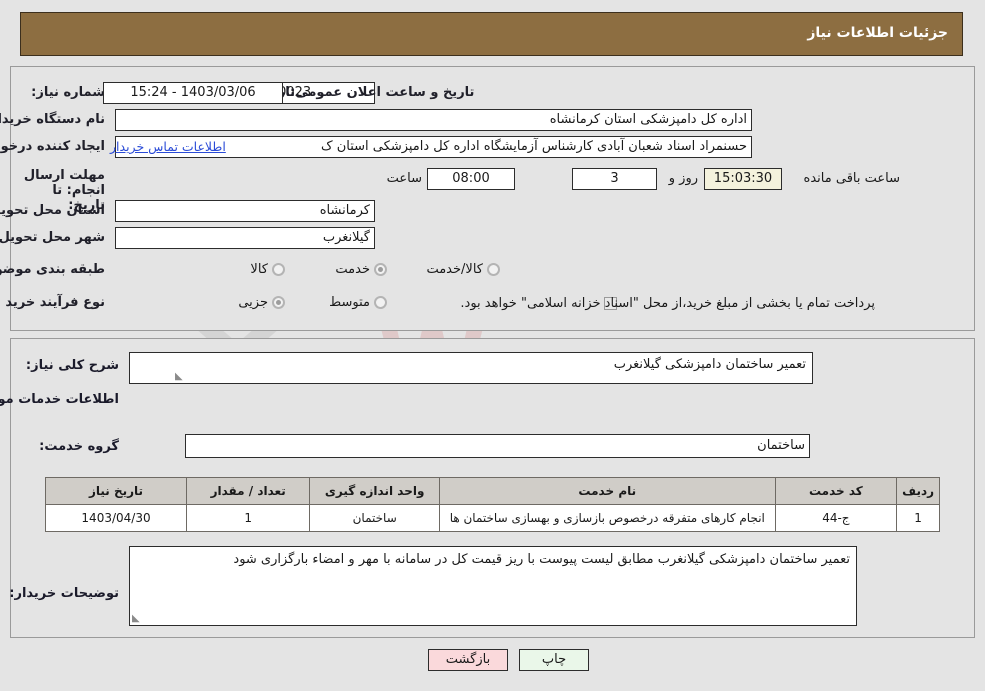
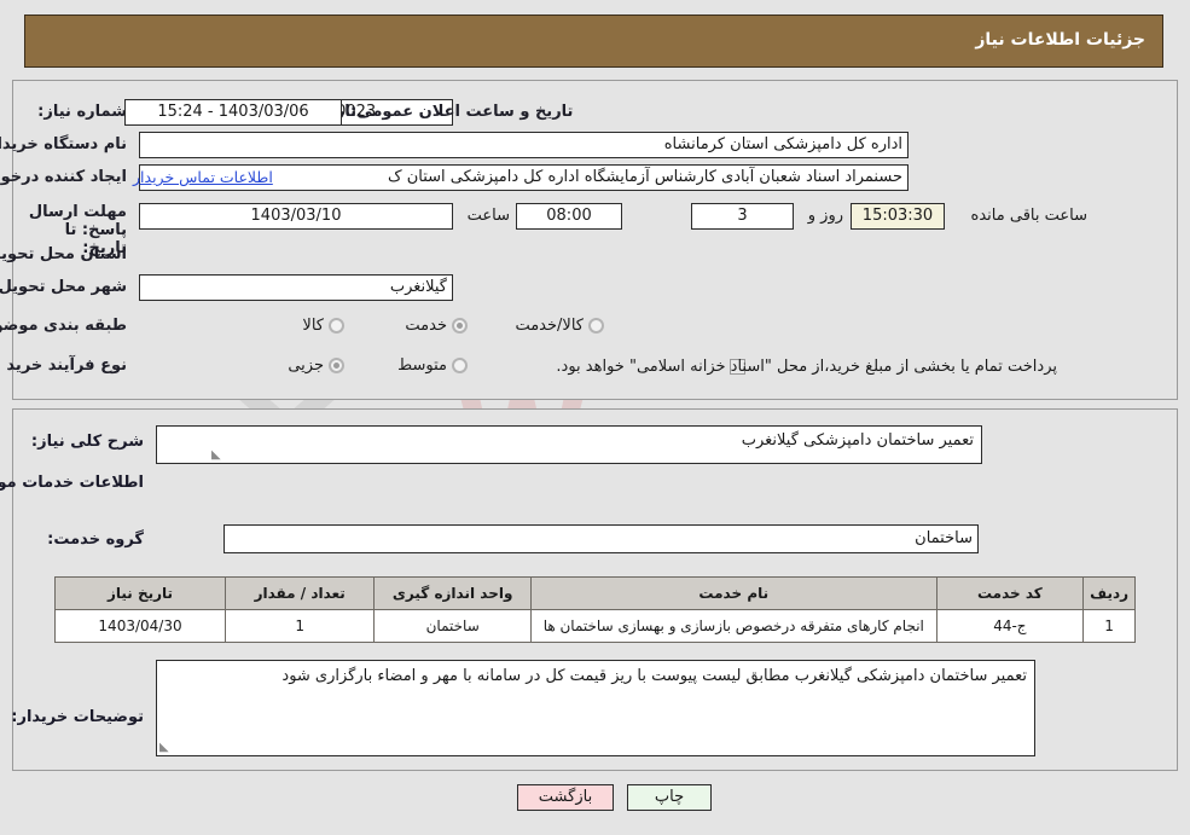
  جزئیات اطلاعات نیاز
  شماره نیاز:
  تاریخ و ساعت اعلان عمومی:
  1403/03/06 - 15:24
  نام دستگاه خرید
  اداره کل دامپزشکی استان کرمانشاه
  ایجاد کننده درخو
  حسنمراد اسناد شعبان آبادی کارشناس آزمایشگاه اداره کل دامپزشکی استان ک
  اطلاعات تماس خریدار
- مهلت ارسال انجام: تا تاریخ:
+ مهلت ارسال پاسخ: تا تاریخ:
+ 1403/03/10
  ساعت
  08:00
  3
  روز و
  15:03:30
  ساعت باقی مانده
  استان محل تحوی
- کرمانشاه
  شهر محل تحویل
  گیلانغرب
  طبقه بندی موض
  کالا
  خدمت
  کالا/خدمت
  نوع فرآیند خرید
  جزیی
  متوسط
  پرداخت تمام یا بخشی از مبلغ خرید،از محل "اسناد خزانه اسلامی" خواهد بود.
  شرح کلی نیاز:
  تعمیر ساختمان دامپزشکی گیلانغرب
  ◣
  اطلاعات خدمات مو
  گروه خدمت:
  ساختمان
  ردیف	کد خدمت	نام خدمت	واحد اندازه گیری	تعداد / مقدار	تاریخ نیاز
  1	ج-44	انجام کارهای متفرقه درخصوص بازسازی و بهسازی ساختمان ها	ساختمان	1	1403/04/30
  توضیحات خریدار:
  تعمیر ساختمان دامپزشکی گیلانغرب مطابق لیست پیوست با ریز قیمت کل در سامانه با مهر و امضاء بارگزاری شود
  ◣
  چاپ
  بازگشت
